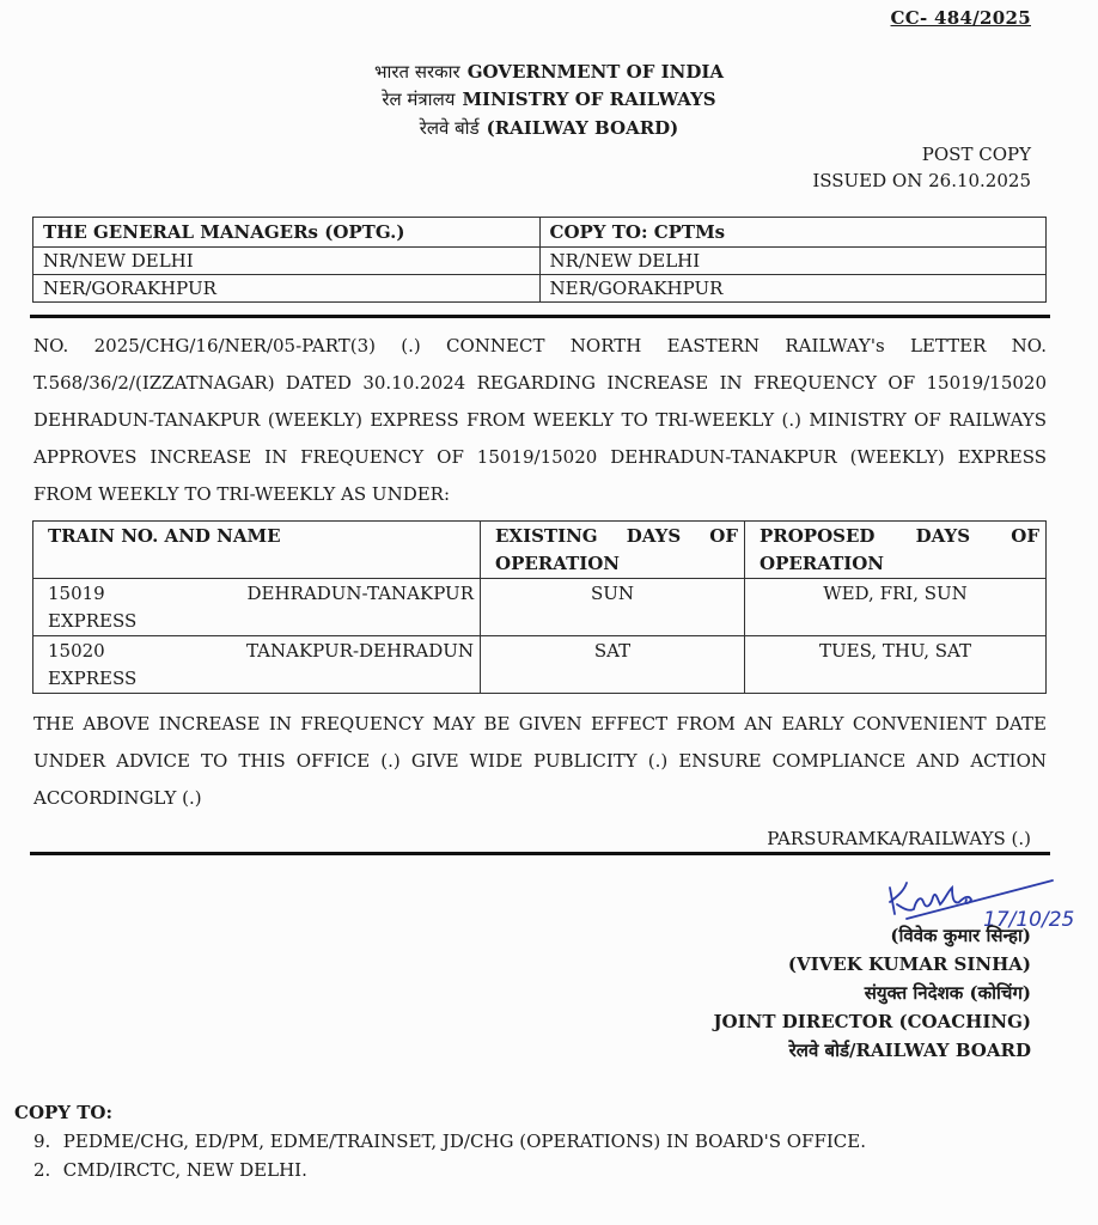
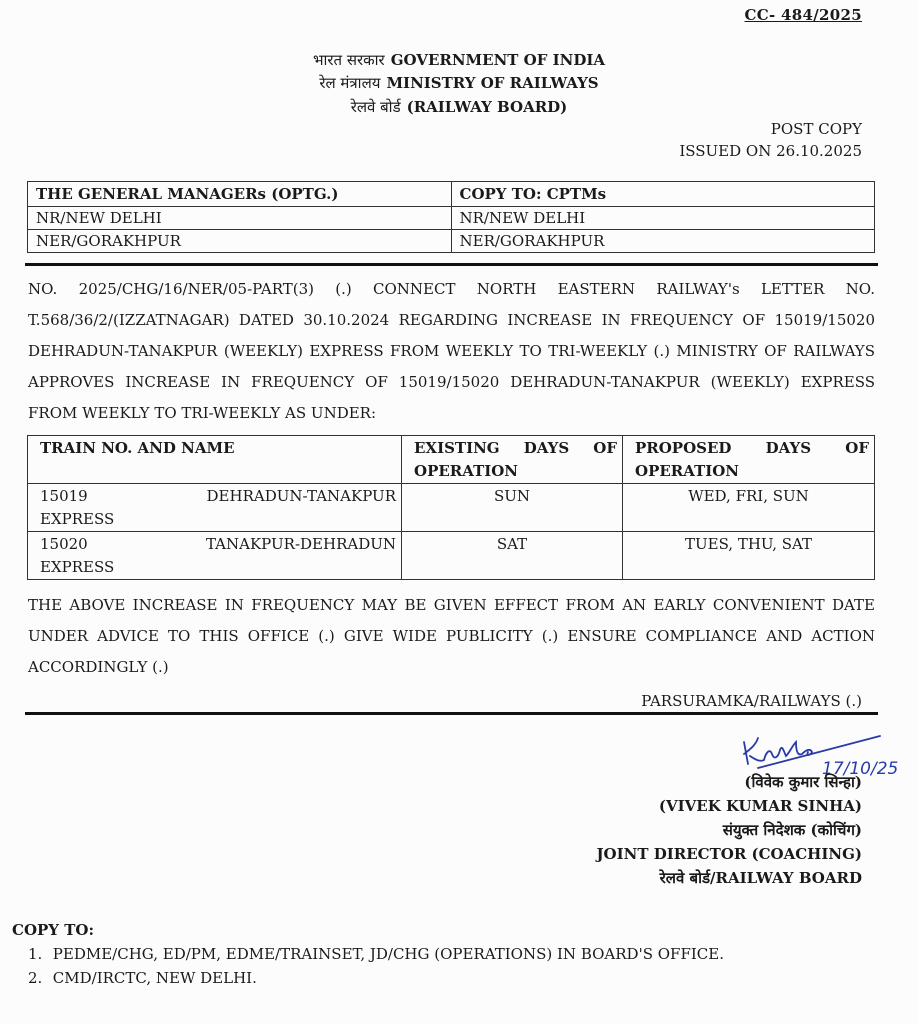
  CC- 484/2025
  भारत सरकार GOVERNMENT OF INDIA
  रेल मंत्रालय MINISTRY OF RAILWAYS
  रेलवे बोर्ड (RAILWAY BOARD)
  POST COPY
  ISSUED ON 26.10.2025
  THE GENERAL MANAGERs (OPTG.)	COPY TO: CPTMs
  NR/NEW DELHI	NR/NEW DELHI
  NER/GORAKHPUR	NER/GORAKHPUR
  NO. 2025/CHG/16/NER/05-PART(3) (.) CONNECT NORTH EASTERN RAILWAY's LETTER NO. T.568/36/2/(IZZATNAGAR) DATED 30.10.2024 REGARDING INCREASE IN FREQUENCY OF 15019/15020 DEHRADUN-TANAKPUR (WEEKLY) EXPRESS FROM WEEKLY TO TRI-WEEKLY (.) MINISTRY OF RAILWAYS APPROVES INCREASE IN FREQUENCY OF 15019/15020 DEHRADUN-TANAKPUR (WEEKLY) EXPRESS FROM WEEKLY TO TRI-WEEKLY AS UNDER:
  TRAIN NO. AND NAME	EXISTING DAYS OF OPERATION	PROPOSED DAYS OF OPERATION
  15019 DEHRADUN-TANAKPUR EXPRESS	SUN	WED, FRI, SUN
  15020 TANAKPUR-DEHRADUN EXPRESS	SAT	TUES, THU, SAT
  THE ABOVE INCREASE IN FREQUENCY MAY BE GIVEN EFFECT FROM AN EARLY CONVENIENT DATE UNDER ADVICE TO THIS OFFICE (.) GIVE WIDE PUBLICITY (.) ENSURE COMPLIANCE AND ACTION ACCORDINGLY (.)
  PARSURAMKA/RAILWAYS (.)
  17/10/25
  (विवेक कुमार सिन्हा)
  (VIVEK KUMAR SINHA)
  संयुक्त निदेशक (कोचिंग)
  JOINT DIRECTOR (COACHING)
  रेलवे बोर्ड/RAILWAY BOARD
  COPY TO:
- 9. PEDME/CHG, ED/PM, EDME/TRAINSET, JD/CHG (OPERATIONS) IN BOARD'S OFFICE.
+ 1. PEDME/CHG, ED/PM, EDME/TRAINSET, JD/CHG (OPERATIONS) IN BOARD'S OFFICE.
  2. CMD/IRCTC, NEW DELHI.
